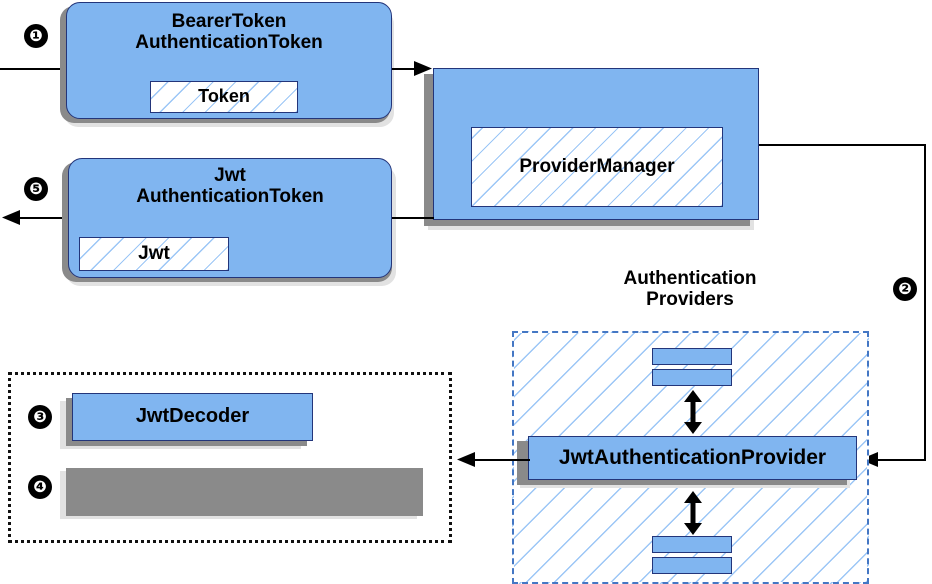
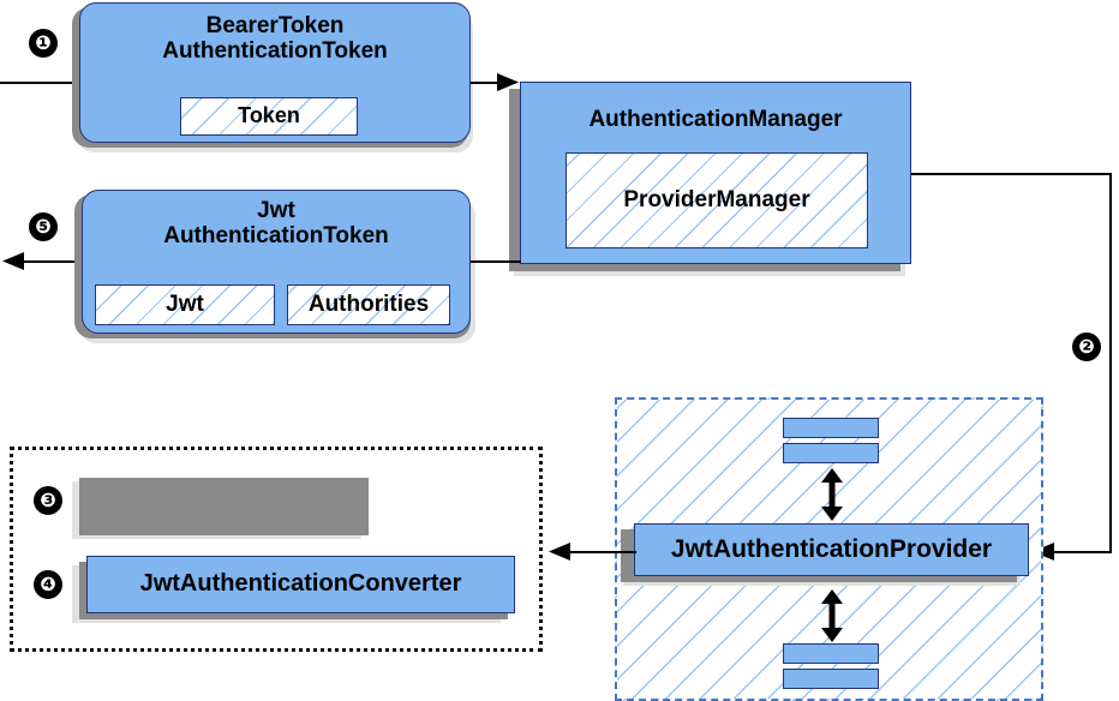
  ❶
  BearerToken
  AuthenticationToken
  Token
+ AuthenticationManager
  ProviderManager
  ❺
  Jwt
  AuthenticationToken
  Jwt
+ Authorities
  ❷
- Authentication
- Providers
  JwtAuthenticationProvider
  ❸
- JwtDecoder
  ❹
+ JwtAuthenticationConverter
